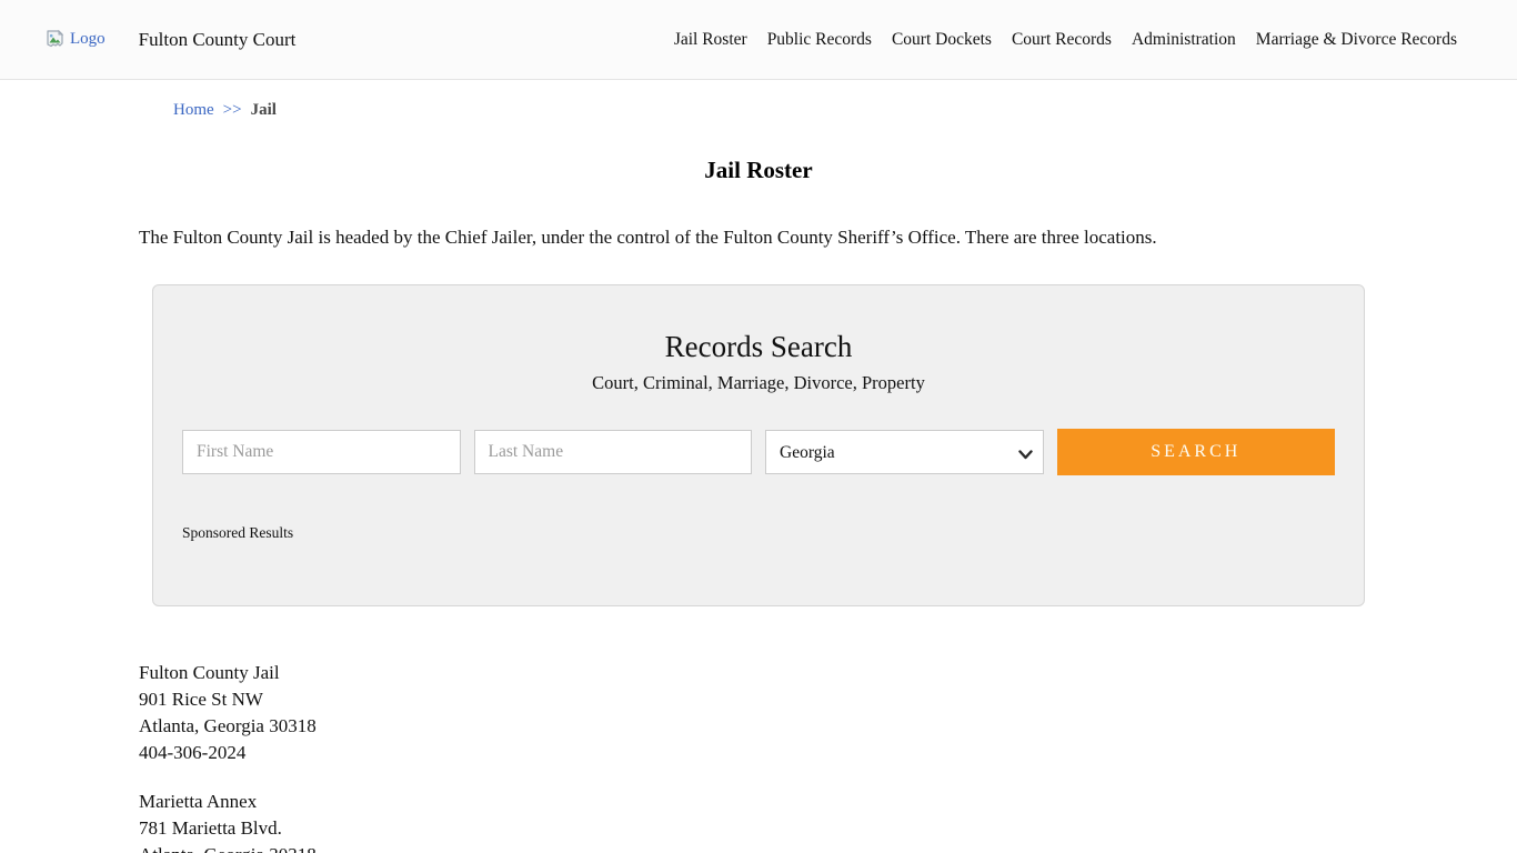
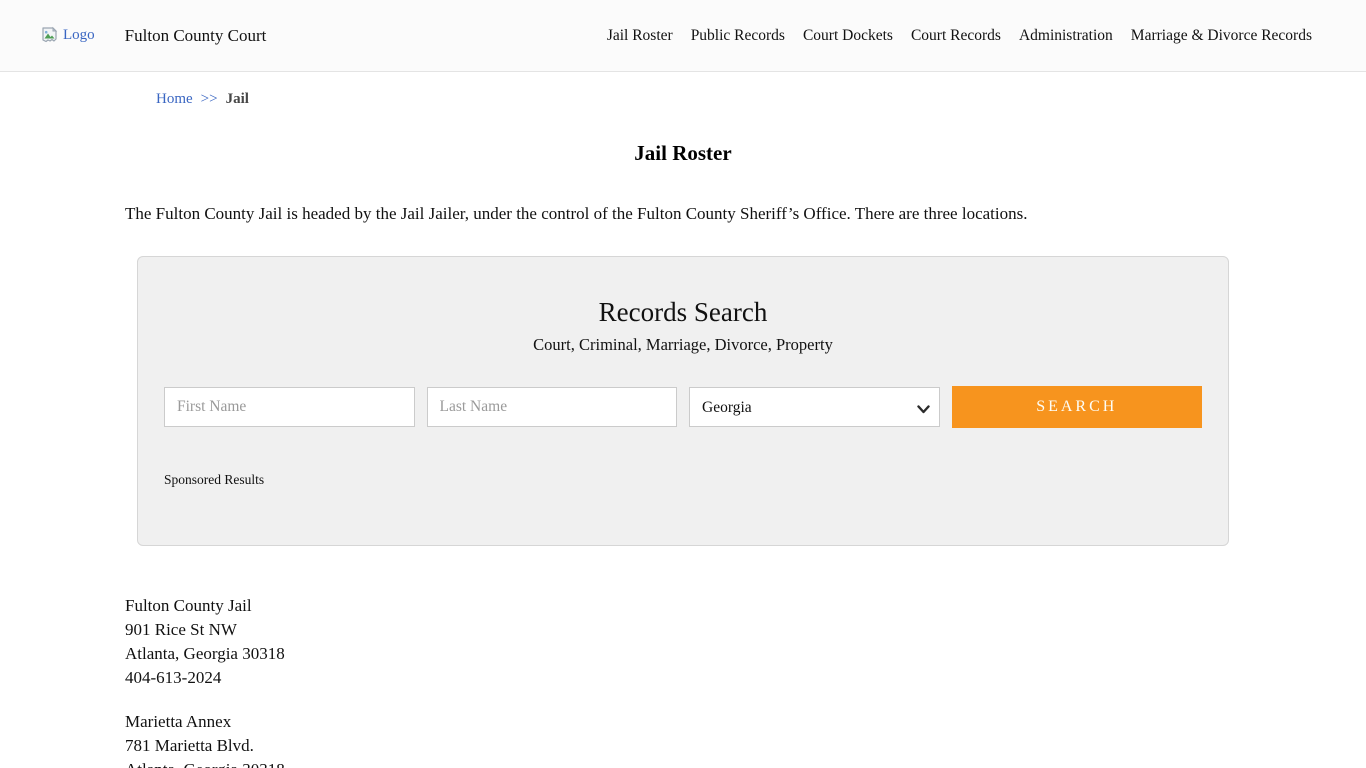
  Logo
  Fulton County Court
  Jail Roster
  Public Records
  Court Dockets
  Court Records
  Administration
  Marriage & Divorce Records
  Home >> Jail
  Jail Roster
- The Fulton County Jail is headed by the Chief Jailer, under the control of the Fulton County Sheriff’s Office. There are three locations.
+ The Fulton County Jail is headed by the Jail Jailer, under the control of the Fulton County Sheriff’s Office. There are three locations.
  Records Search
  Court, Criminal, Marriage, Divorce, Property
  First Name
  Last Name
  Georgia
  SEARCH
  Sponsored Results
  Fulton County Jail
  901 Rice St NW
  Atlanta, Georgia 30318
- 404-306-2024
+ 404-613-2024
  Marietta Annex
  781 Marietta Blvd.
